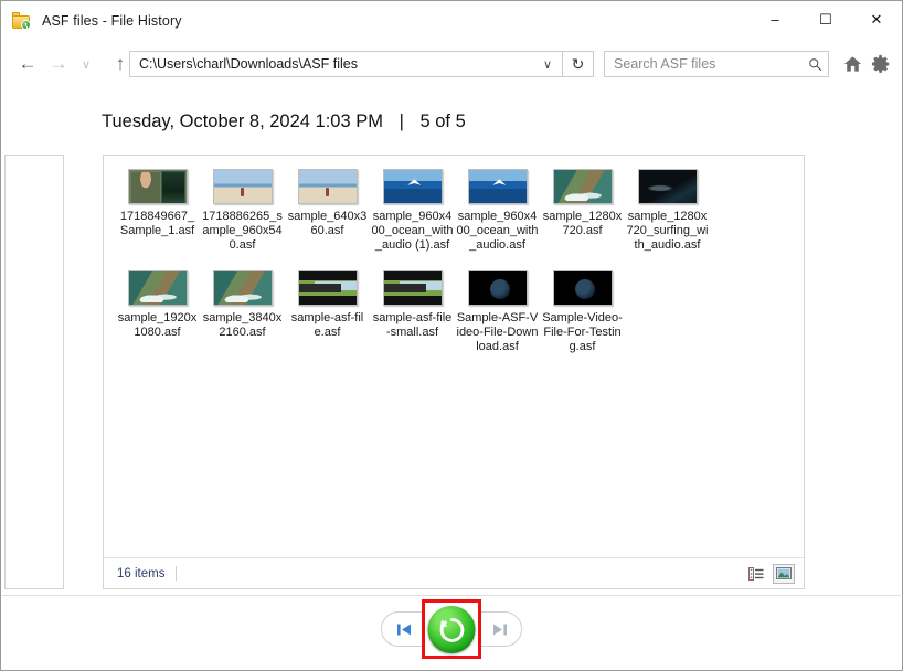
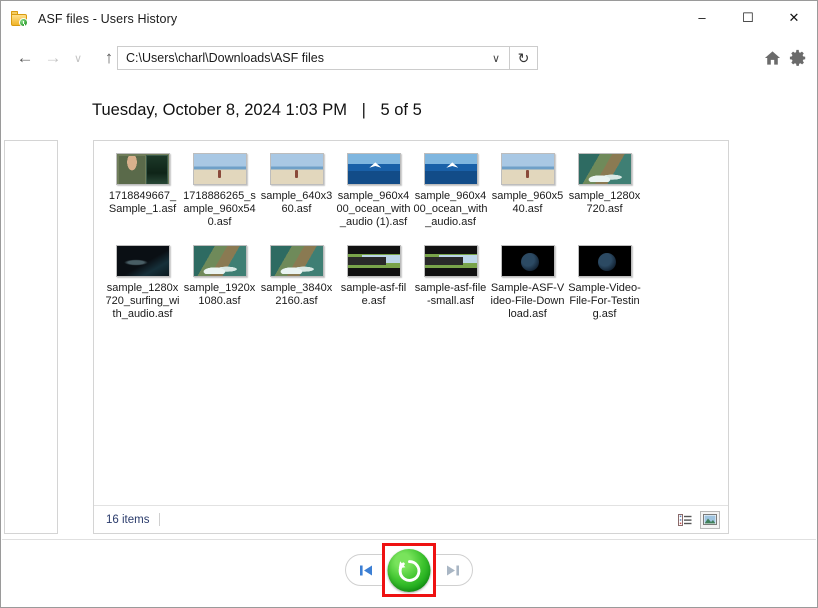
- ASF files - File History
+ ASF files - Users History
  –
  ☐
  ✕
  ←
  →
  ∨
  ↑
  C:\Users\charl\Downloads\ASF files
  ∨
  ↻
- Search ASF files
  Tuesday, October 8, 2024 1:03 PM | 5 of 5
  1718849667_Sample_1.asf
  1718886265_sample_960x540.asf
  sample_640x360.asf
  sample_960x400_ocean_with_audio (1).asf
  sample_960x400_ocean_with_audio.asf
+ sample_960x540.asf
  sample_1280x720.asf
  sample_1280x720_surfing_with_audio.asf
  sample_1920x1080.asf
  sample_3840x2160.asf
  sample-asf-file.asf
  sample-asf-file-small.asf
  Sample-ASF-Video-File-Download.asf
  Sample-Video-File-For-Testing.asf
  16 items
